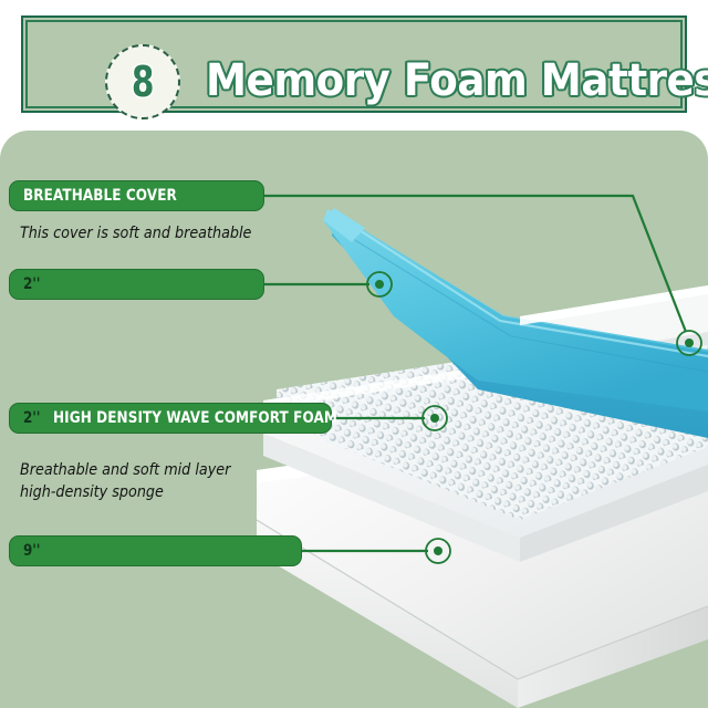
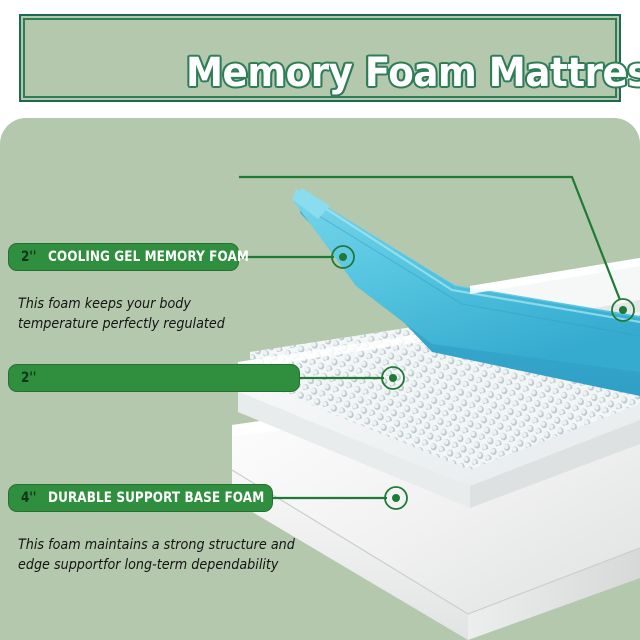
- 8
  Memory Foam Mattr
- BREATHABLE COVER
- This cover is soft and breathable
  2''
+ COOLING GEL MEMORY FOAM
+ This foam keeps your body
+ temperature perfectly regulated
  2''
- HIGH DENSITY WAVE COMFORT FOAM
- Breathable and soft mid layer
- high-density sponge
- 9''
+ 4''
+ DURABLE SUPPORT BASE FOAM
+ This foam maintains a strong structure and
+ edge supportfor long-term dependability
